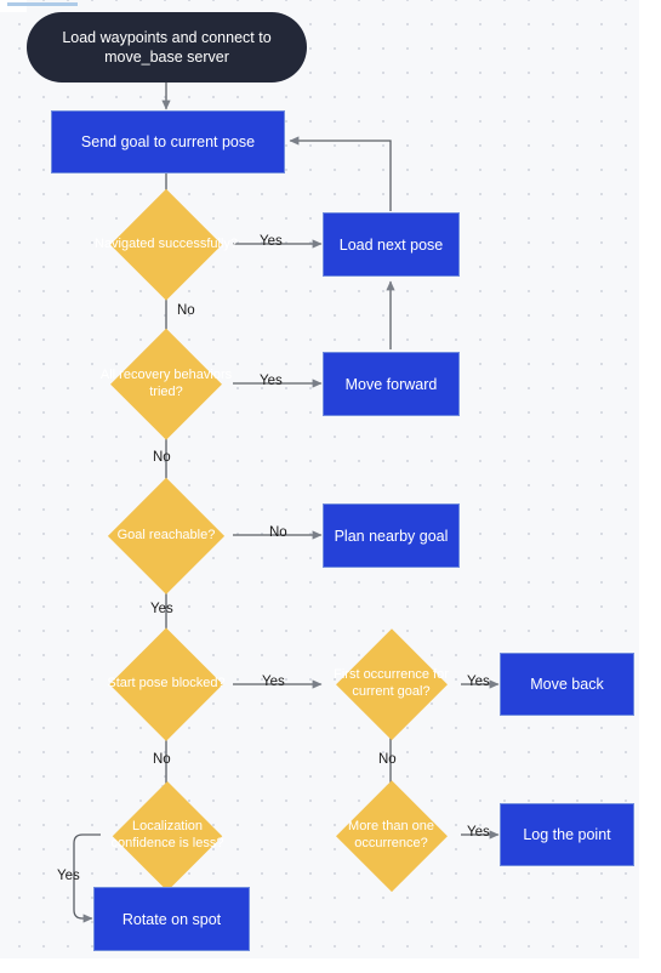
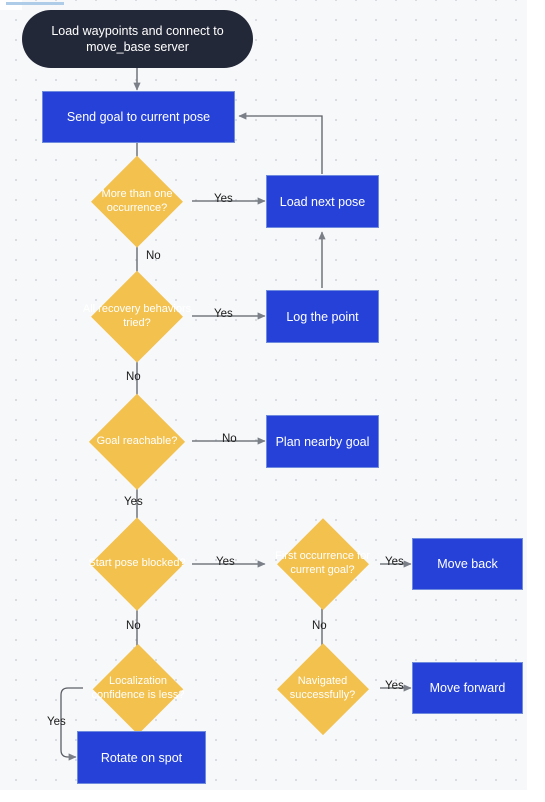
  Load waypoints and connect to move_base server
  Send goal to current pose
- Navigated successfully?
+ More than one occurrence?
  Load next pose
  All recovery behaviors tried?
- Move forward
+ Log the point
  Goal reachable?
  Plan nearby goal
  Start pose blocked?
  First occurrence for current goal?
  Move back
  Localization confidence is less?
- More than one occurrence?
+ Navigated successfully?
- Log the point
+ Move forward
  Rotate on spot
  Yes
  No
  Yes
  No
  No
  Yes
  Yes
  No
  Yes
  No
  Yes
  Yes
